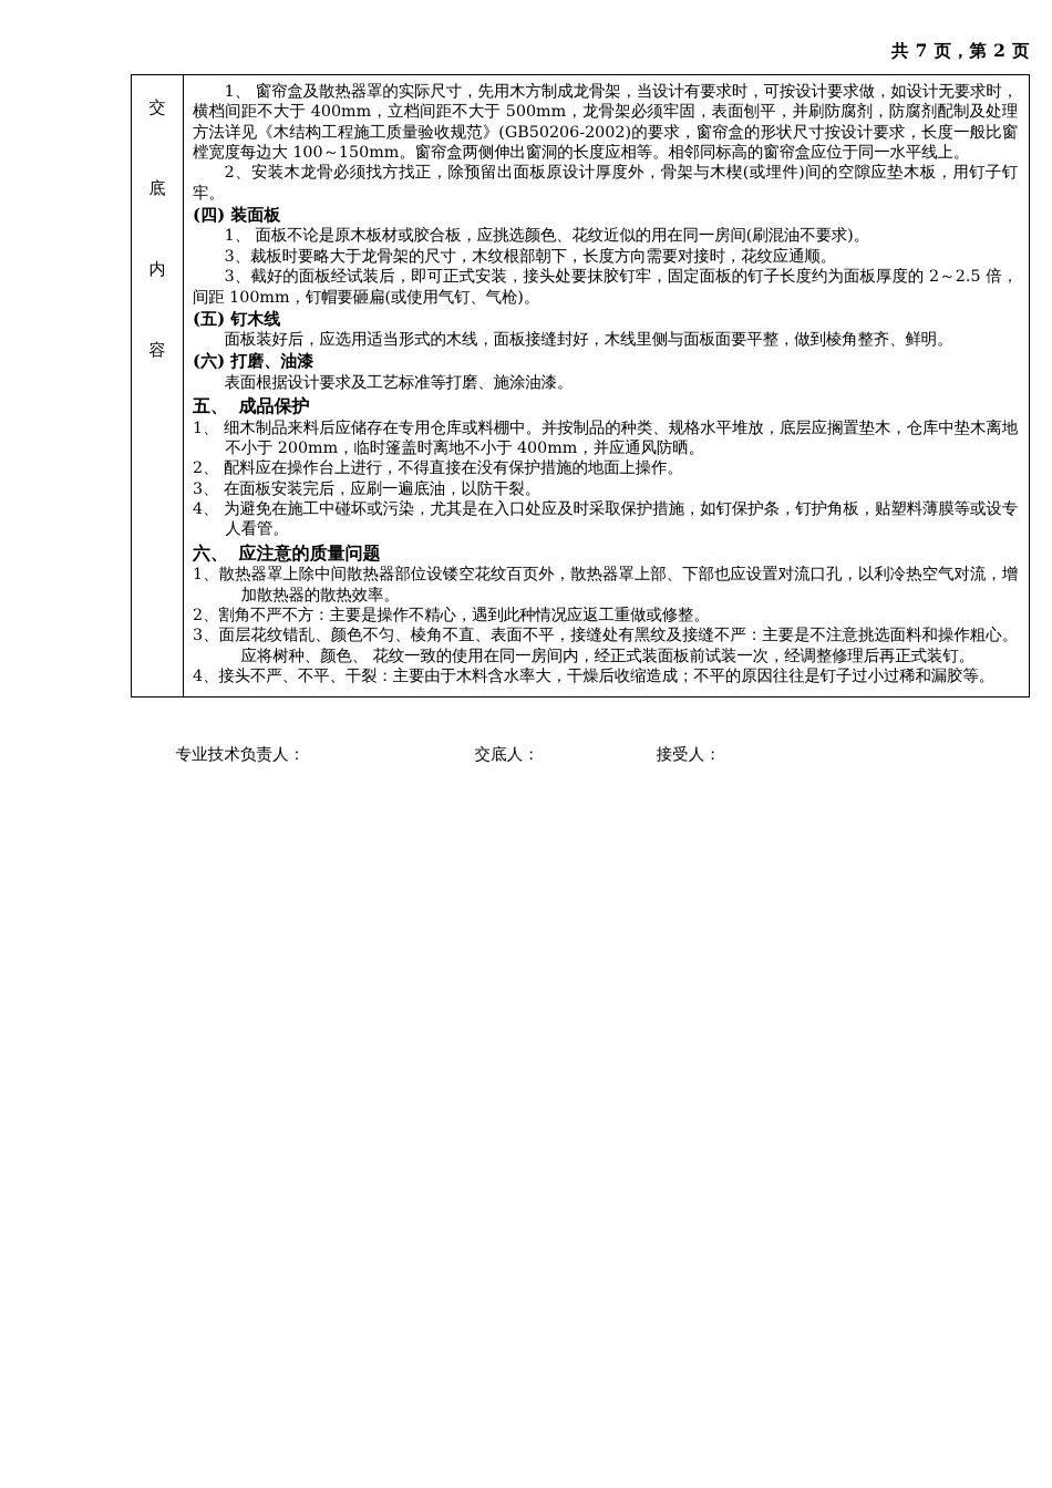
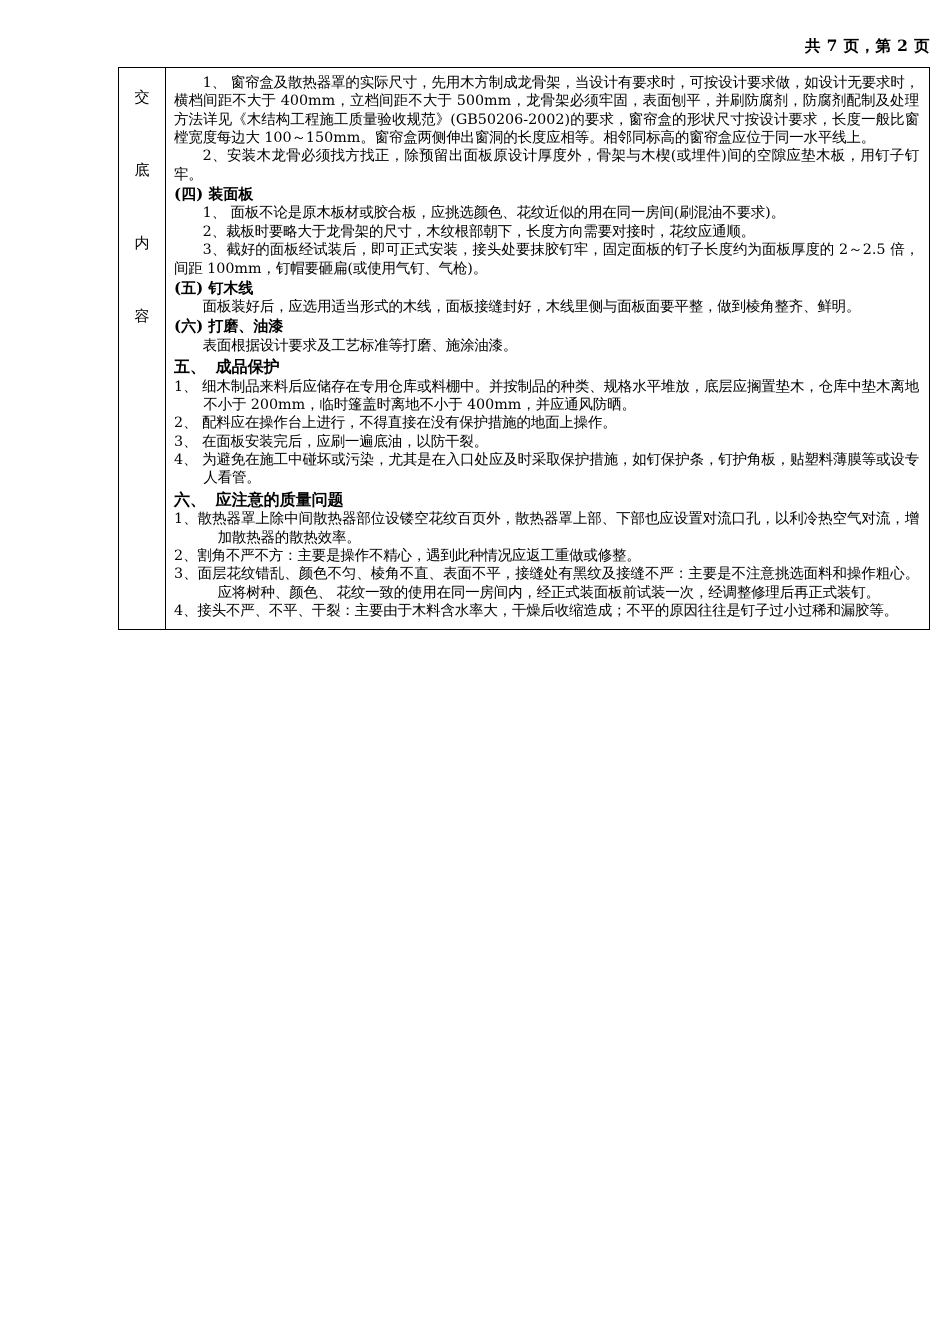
  共 7 页，第 2 页
- 交 底 内 容	1、 窗帘盒及散热器罩的实际尺寸，先用木方制成龙骨架，当设计有要求时，可按设计要求做，如设计无要求时，横档间距不大于 400mm，立档间距不大于 500mm，龙骨架必须牢固，表面刨平，并刷防腐剂，防腐剂配制及处理方法详见《木结构工程施工质量验收规范》(GB50206-2002)的要求，窗帘盒的形状尺寸按设计要求，长度一般比窗樘宽度每边大 100～150mm。窗帘盒两侧伸出窗洞的长度应相等。相邻同标高的窗帘盒应位于同一水平线上。 2、安装木龙骨必须找方找正，除预留出面板原设计厚度外，骨架与木楔(或埋件)间的空隙应垫木板，用钉子钉牢。 (四) 装面板 1、 面板不论是原木板材或胶合板，应挑选颜色、花纹近似的用在同一房间(刷混油不要求)。 3、裁板时要略大于龙骨架的尺寸，木纹根部朝下，长度方向需要对接时，花纹应通顺。 3、截好的面板经试装后，即可正式安装，接头处要抹胶钉牢，固定面板的钉子长度约为面板厚度的 2～2.5 倍，间距 100mm，钉帽要砸扁(或使用气钉、气枪)。 (五) 钉木线 面板装好后，应选用适当形式的木线，面板接缝封好，木线里侧与面板面要平整，做到棱角整齐、鲜明。 (六) 打磨、油漆 表面根据设计要求及工艺标准等打磨、施涂油漆。 五、 成品保护 1、 细木制品来料后应储存在专用仓库或料棚中。并按制品的种类、规格水平堆放，底层应搁置垫木，仓库中垫木离地不小于 200mm，临时篷盖时离地不小于 400mm，并应通风防晒。 2、 配料应在操作台上进行，不得直接在没有保护措施的地面上操作。 3、 在面板安装完后，应刷一遍底油，以防干裂。 4、 为避免在施工中碰坏或污染，尤其是在入口处应及时采取保护措施，如钉保护条，钉护角板，贴塑料薄膜等或设专人看管。 六、 应注意的质量问题 1、散热器罩上除中间散热器部位设镂空花纹百页外，散热器罩上部、下部也应设置对流口孔，以利冷热空气对流，增加散热器的散热效率。 2、割角不严不方：主要是操作不精心，遇到此种情况应返工重做或修整。 3、面层花纹错乱、颜色不匀、棱角不直、表面不平，接缝处有黑纹及接缝不严：主要是不注意挑选面料和操作粗心。应将树种、颜色、 花纹一致的使用在同一房间内，经正式装面板前试装一次，经调整修理后再正式装钉。 4、接头不严、不平、干裂：主要由于木料含水率大，干燥后收缩造成；不平的原因往往是钉子过小过稀和漏胶等。
+ 交 底 内 容	1、 窗帘盒及散热器罩的实际尺寸，先用木方制成龙骨架，当设计有要求时，可按设计要求做，如设计无要求时，横档间距不大于 400mm，立档间距不大于 500mm，龙骨架必须牢固，表面刨平，并刷防腐剂，防腐剂配制及处理方法详见《木结构工程施工质量验收规范》(GB50206-2002)的要求，窗帘盒的形状尺寸按设计要求，长度一般比窗樘宽度每边大 100～150mm。窗帘盒两侧伸出窗洞的长度应相等。相邻同标高的窗帘盒应位于同一水平线上。 2、安装木龙骨必须找方找正，除预留出面板原设计厚度外，骨架与木楔(或埋件)间的空隙应垫木板，用钉子钉牢。 (四) 装面板 1、 面板不论是原木板材或胶合板，应挑选颜色、花纹近似的用在同一房间(刷混油不要求)。 2、裁板时要略大于龙骨架的尺寸，木纹根部朝下，长度方向需要对接时，花纹应通顺。 3、截好的面板经试装后，即可正式安装，接头处要抹胶钉牢，固定面板的钉子长度约为面板厚度的 2～2.5 倍，间距 100mm，钉帽要砸扁(或使用气钉、气枪)。 (五) 钉木线 面板装好后，应选用适当形式的木线，面板接缝封好，木线里侧与面板面要平整，做到棱角整齐、鲜明。 (六) 打磨、油漆 表面根据设计要求及工艺标准等打磨、施涂油漆。 五、 成品保护 1、 细木制品来料后应储存在专用仓库或料棚中。并按制品的种类、规格水平堆放，底层应搁置垫木，仓库中垫木离地不小于 200mm，临时篷盖时离地不小于 400mm，并应通风防晒。 2、 配料应在操作台上进行，不得直接在没有保护措施的地面上操作。 3、 在面板安装完后，应刷一遍底油，以防干裂。 4、 为避免在施工中碰坏或污染，尤其是在入口处应及时采取保护措施，如钉保护条，钉护角板，贴塑料薄膜等或设专人看管。 六、 应注意的质量问题 1、散热器罩上除中间散热器部位设镂空花纹百页外，散热器罩上部、下部也应设置对流口孔，以利冷热空气对流，增加散热器的散热效率。 2、割角不严不方：主要是操作不精心，遇到此种情况应返工重做或修整。 3、面层花纹错乱、颜色不匀、棱角不直、表面不平，接缝处有黑纹及接缝不严：主要是不注意挑选面料和操作粗心。应将树种、颜色、 花纹一致的使用在同一房间内，经正式装面板前试装一次，经调整修理后再正式装钉。 4、接头不严、不平、干裂：主要由于木料含水率大，干燥后收缩造成；不平的原因往往是钉子过小过稀和漏胶等。
- 专业技术负责人： 交底人： 接受人：
